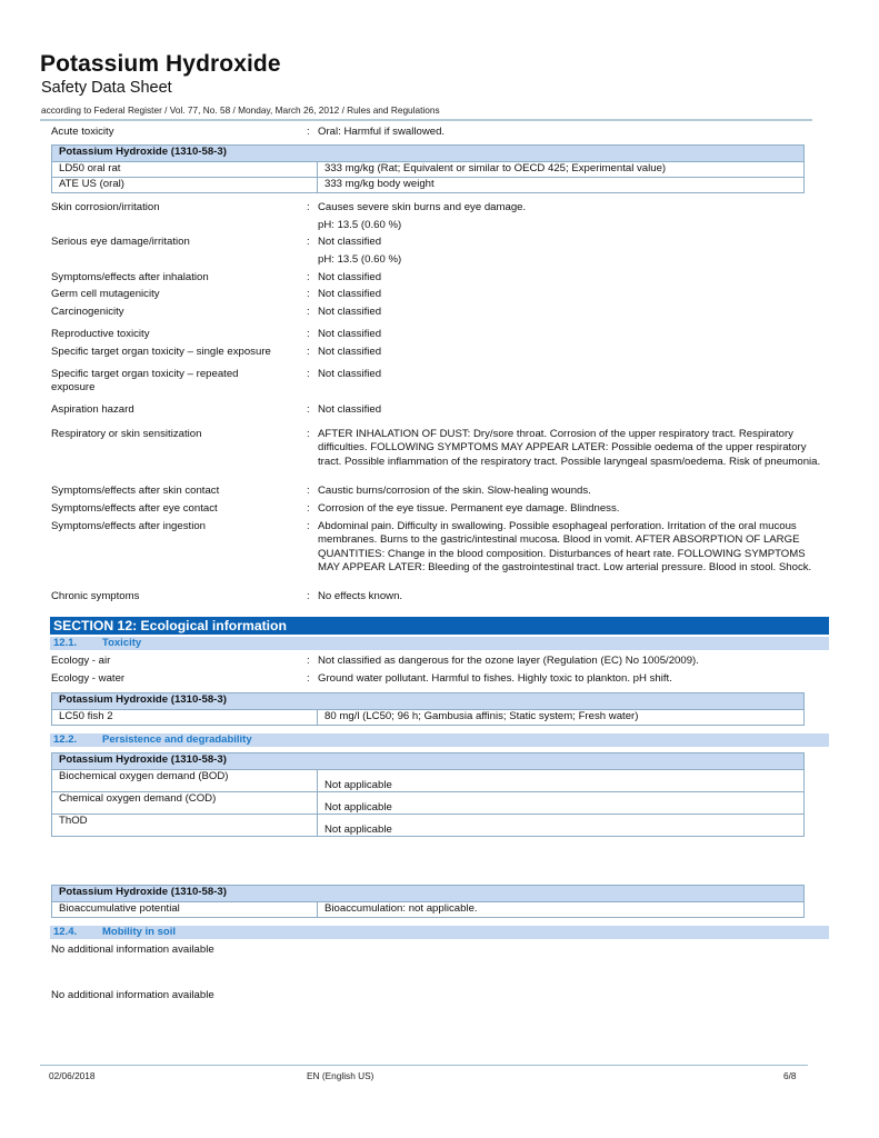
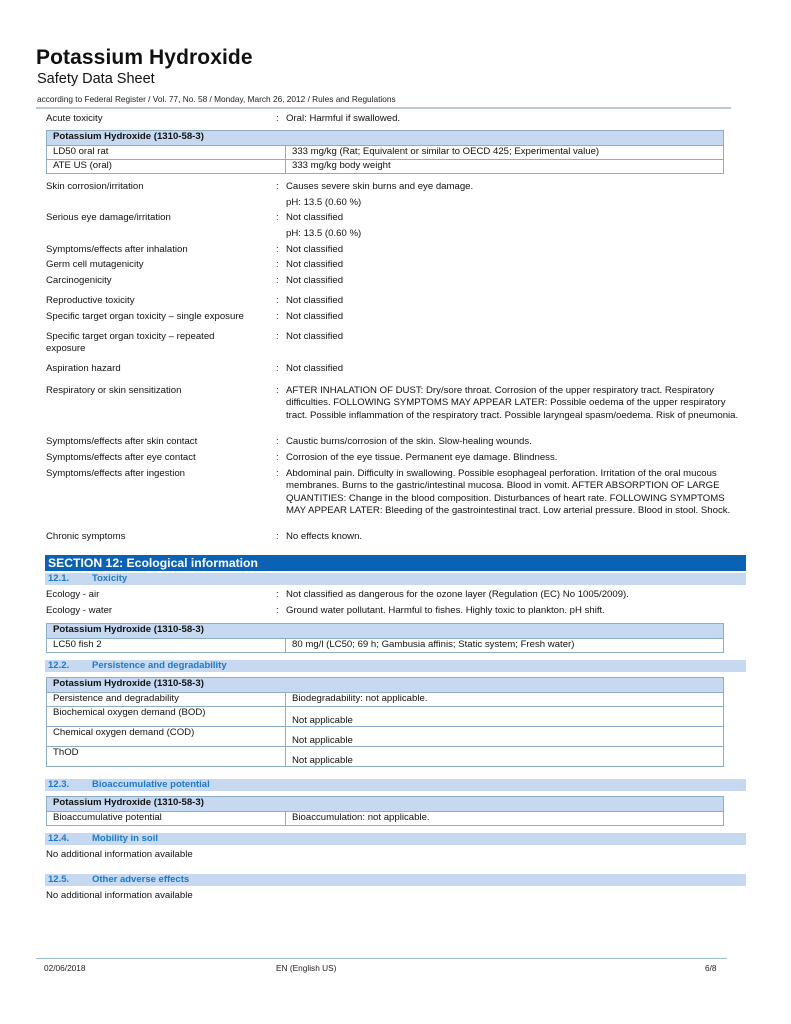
  Potassium Hydroxide
  Safety Data Sheet
  according to Federal Register / Vol. 77, No. 58 / Monday, March 26, 2012 / Rules and Regulations
  Acute toxicity
  :
  Oral: Harmful if swallowed.
  Potassium Hydroxide (1310-58-3)
  LD50 oral rat	333 mg/kg (Rat; Equivalent or similar to OECD 425; Experimental value)
  ATE US (oral)	333 mg/kg body weight
  Skin corrosion/irritation
  :
  Causes severe skin burns and eye damage.
  pH: 13.5 (0.60 %)
  Serious eye damage/irritation
  :
  Not classified
  pH: 13.5 (0.60 %)
  Symptoms/effects after inhalation
  :
  Not classified
  Germ cell mutagenicity
  :
  Not classified
  Carcinogenicity
  :
  Not classified
  Reproductive toxicity
  :
  Not classified
  Specific target organ toxicity – single exposure
  :
  Not classified
  Specific target organ toxicity – repeated exposure
  :
  Not classified
  Aspiration hazard
  :
  Not classified
  Respiratory or skin sensitization
  :
  AFTER INHALATION OF DUST: Dry/sore throat. Corrosion of the upper respiratory tract. Respiratory difficulties. FOLLOWING SYMPTOMS MAY APPEAR LATER: Possible oedema of the upper respiratory tract. Possible inflammation of the respiratory tract. Possible laryngeal spasm/oedema. Risk of pneumonia.
  Symptoms/effects after skin contact
  :
  Caustic burns/corrosion of the skin. Slow-healing wounds.
  Symptoms/effects after eye contact
  :
  Corrosion of the eye tissue. Permanent eye damage. Blindness.
  Symptoms/effects after ingestion
  :
  Abdominal pain. Difficulty in swallowing. Possible esophageal perforation. Irritation of the oral mucous membranes. Burns to the gastric/intestinal mucosa. Blood in vomit. AFTER ABSORPTION OF LARGE QUANTITIES: Change in the blood composition. Disturbances of heart rate. FOLLOWING SYMPTOMS MAY APPEAR LATER: Bleeding of the gastrointestinal tract. Low arterial pressure. Blood in stool. Shock.
  Chronic symptoms
  :
  No effects known.
  SECTION 12: Ecological information
  12.1.
  Toxicity
  Ecology - air
  :
  Not classified as dangerous for the ozone layer (Regulation (EC) No 1005/2009).
  Ecology - water
  :
  Ground water pollutant. Harmful to fishes. Highly toxic to plankton. pH shift.
  Potassium Hydroxide (1310-58-3)
- LC50 fish 2	80 mg/l (LC50; 96 h; Gambusia affinis; Static system; Fresh water)
+ LC50 fish 2	80 mg/l (LC50; 69 h; Gambusia affinis; Static system; Fresh water)
  12.2.
  Persistence and degradability
  Potassium Hydroxide (1310-58-3)
+ Persistence and degradability	Biodegradability: not applicable.
  Biochemical oxygen demand (BOD)	Not applicable
  Chemical oxygen demand (COD)	Not applicable
  ThOD	Not applicable
+ 12.3.
+ Bioaccumulative potential
  Potassium Hydroxide (1310-58-3)
  Bioaccumulative potential	Bioaccumulation: not applicable.
  12.4.
  Mobility in soil
  No additional information available
+ 12.5.
+ Other adverse effects
  No additional information available
  02/06/2018
  EN (English US)
  6/8
